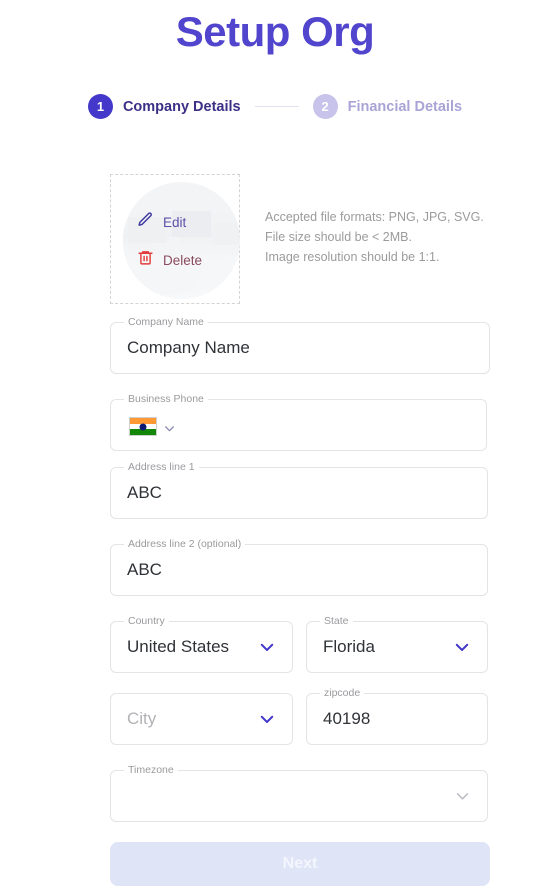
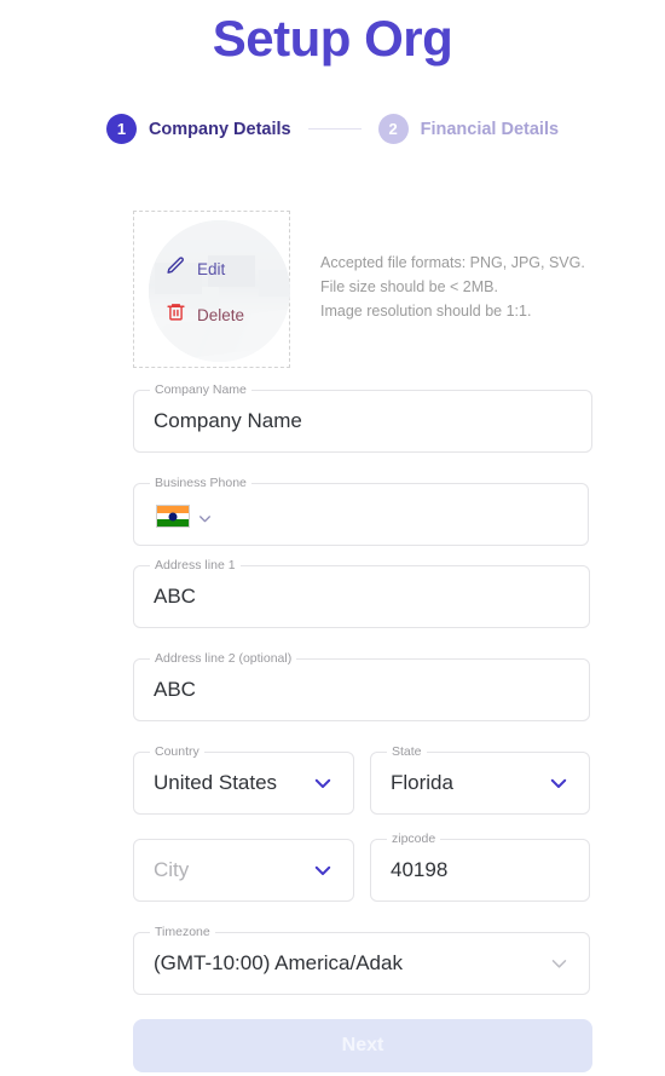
  Setup Org
  1
  Company Details
  2
  Financial Details
  Edit
  Delete
  Accepted file formats: PNG, JPG, SVG.
  File size should be < 2MB.
  Image resolution should be 1:1.
  Company Name
  Company Name
  Business Phone
  Address line 1
  ABC
  Address line 2 (optional)
  ABC
  Country
  United States
  State
  Florida
  City
  zipcode
  40198
  Timezone
+ (GMT-10:00) America/Adak
